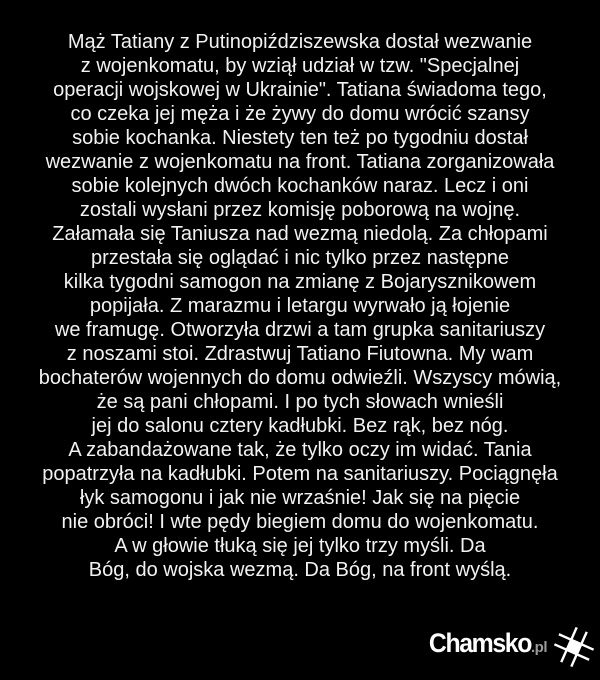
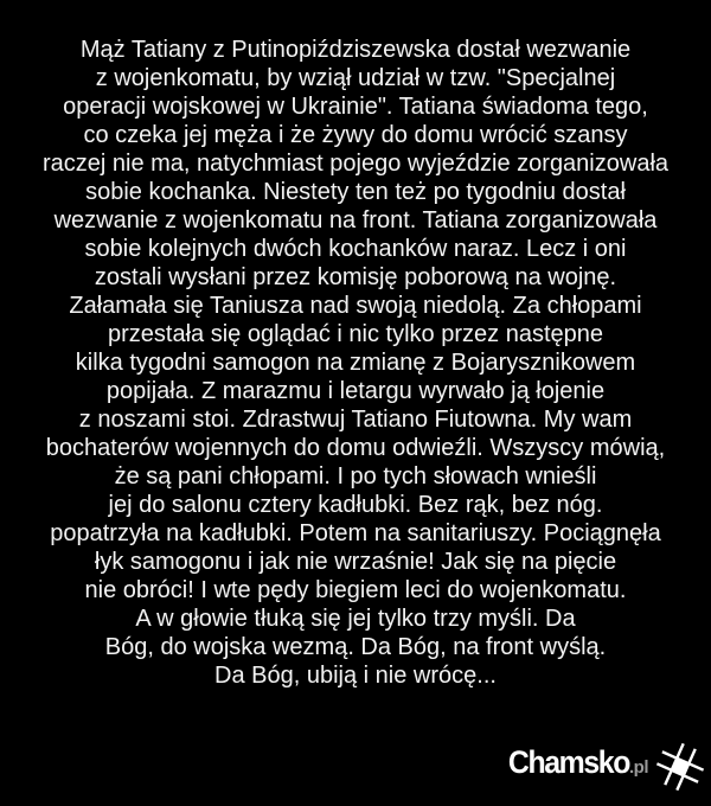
  Mąż Tatiany z Putinopiździszewska dostał wezwanie
  z wojenkomatu, by wziął udział w tzw. "Specjalnej
  operacji wojskowej w Ukrainie". Tatiana świadoma tego,
  co czeka jej męża i że żywy do domu wrócić szansy
+ raczej nie ma, natychmiast pojego wyjeździe zorganizowała
  sobie kochanka. Niestety ten też po tygodniu dostał
  wezwanie z wojenkomatu na front. Tatiana zorganizowała
  sobie kolejnych dwóch kochanków naraz. Lecz i oni
  zostali wysłani przez komisję poborową na wojnę.
- Załamała się Taniusza nad wezmą niedolą. Za chłopami
+ Załamała się Taniusza nad swoją niedolą. Za chłopami
  przestała się oglądać i nic tylko przez następne
  kilka tygodni samogon na zmianę z Bojarysznikowem
  popijała. Z marazmu i letargu wyrwało ją łojenie
- we framugę. Otworzyła drzwi a tam grupka sanitariuszy
  z noszami stoi. Zdrastwuj Tatiano Fiutowna. My wam
  bochaterów wojennych do domu odwieźli. Wszyscy mówią,
  że są pani chłopami. I po tych słowach wnieśli
  jej do salonu cztery kadłubki. Bez rąk, bez nóg.
- A zabandażowane tak, że tylko oczy im widać. Tania
  popatrzyła na kadłubki. Potem na sanitariuszy. Pociągnęła
  łyk samogonu i jak nie wrzaśnie! Jak się na pięcie
- nie obróci! I wte pędy biegiem domu do wojenkomatu.
+ nie obróci! I wte pędy biegiem leci do wojenkomatu.
  A w głowie tłuką się jej tylko trzy myśli. Da
  Bóg, do wojska wezmą. Da Bóg, na front wyślą.
+ Da Bóg, ubiją i nie wrócę...
  Chamsko
  .pl
